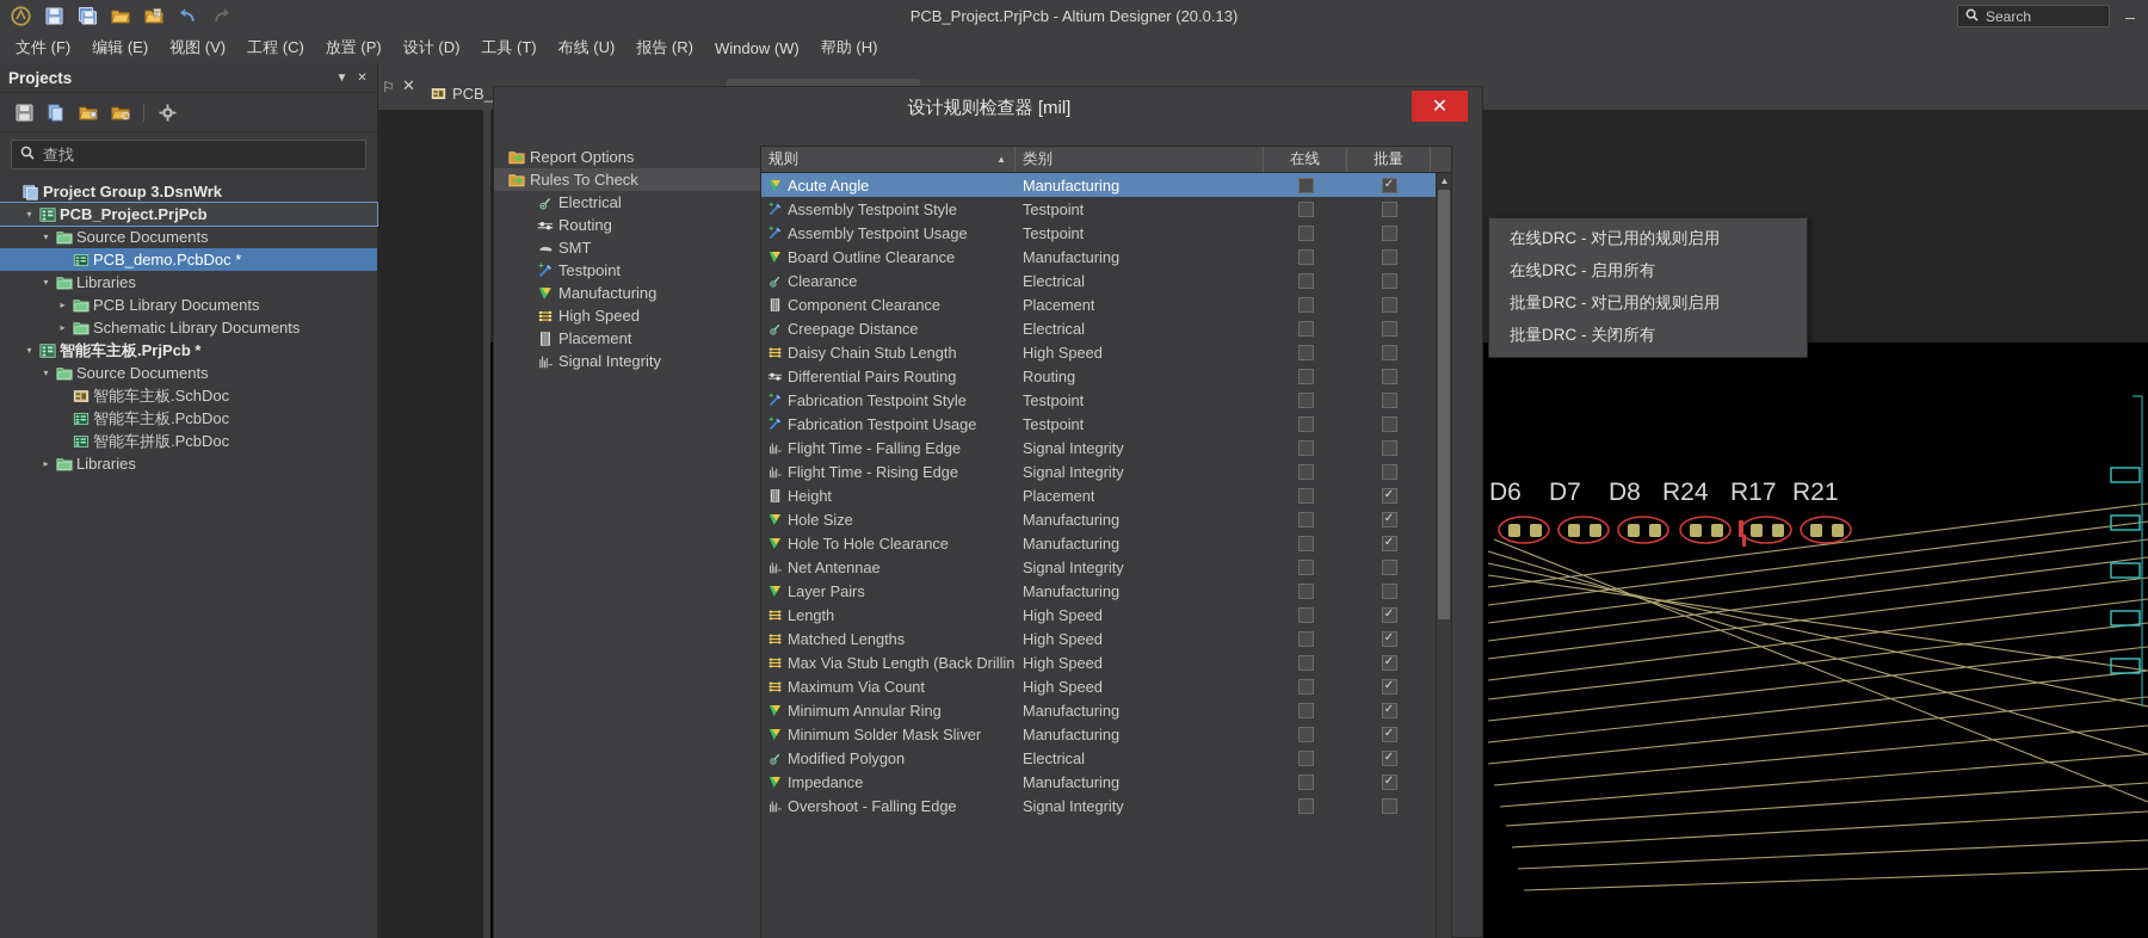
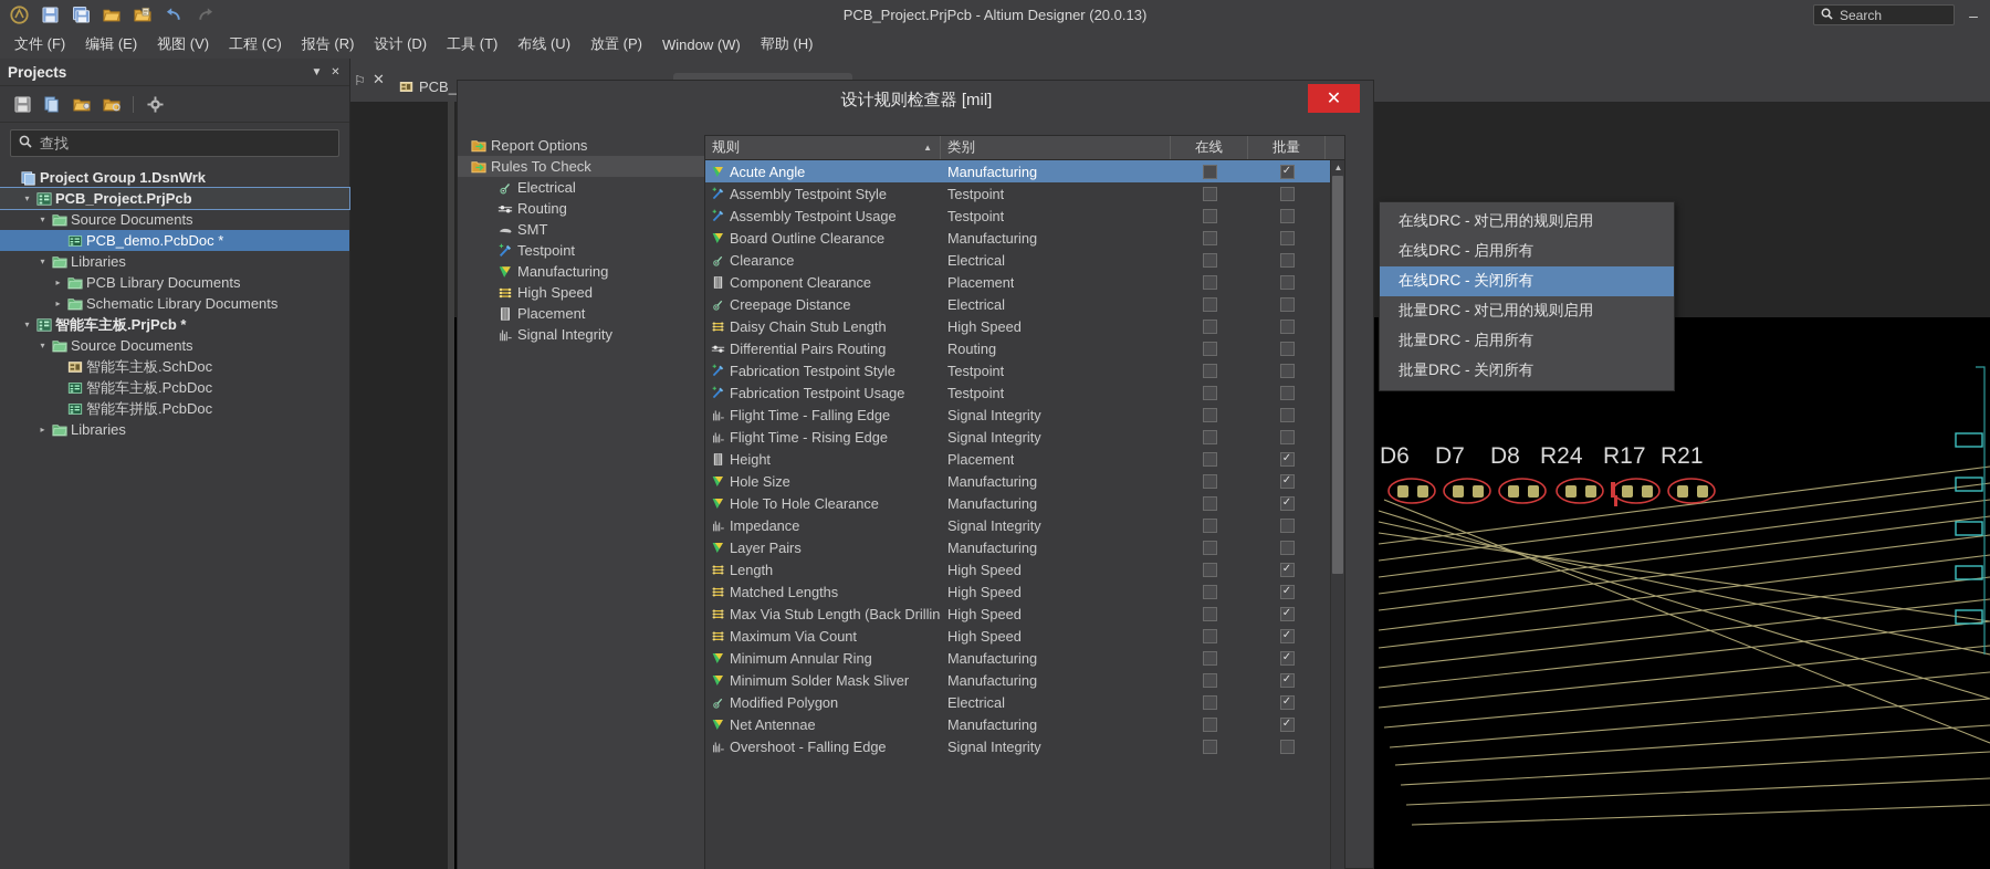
  PCB_Project.PrjPcb - Altium Designer (20.0.13)
  Search
  –
  文件 (F)
  编辑 (E)
  视图 (V)
  工程 (C)
- 放置 (P)
+ 报告 (R)
  设计 (D)
  工具 (T)
  布线 (U)
- 报告 (R)
+ 放置 (P)
  Window (W)
  帮助 (H)
  D6
  D7
  D8
  R24
  R17
  R21
  ⚐
  ✕
  Projects
  ▼
  ✕
  查找
- Project Group 3.DsnWrk
+ Project Group 1.DsnWrk
  ▾
  PCB_Project.PrjPcb
  ▾
  Source Documents
  PCB_demo.PcbDoc *
  ▾
  Libraries
  ▸
  PCB Library Documents
  ▸
  Schematic Library Documents
  ▾
  智能车主板.PrjPcb *
  ▾
  Source Documents
  智能车主板.SchDoc
  智能车主板.PcbDoc
  智能车拼版.PcbDoc
  ▸
  Libraries
  设计规则检查器 [mil]
  ✕
  Report Options
  Rules To Check
  Electrical
  Routing
  SMT
  Testpoint
  Manufacturing
  High Speed
  Placement
  Signal Integrity
  规则
  ▲
  类别
  在线
  批量
  Acute Angle
  Manufacturing
  ✓
  Assembly Testpoint Style
  Testpoint
  Assembly Testpoint Usage
  Testpoint
  Board Outline Clearance
  Manufacturing
  Clearance
  Electrical
  Component Clearance
  Placement
  Creepage Distance
  Electrical
  Daisy Chain Stub Length
  High Speed
  Differential Pairs Routing
  Routing
  Fabrication Testpoint Style
  Testpoint
  Fabrication Testpoint Usage
  Testpoint
  Flight Time - Falling Edge
  Signal Integrity
  Flight Time - Rising Edge
  Signal Integrity
  Height
  Placement
  ✓
  Hole Size
  Manufacturing
  ✓
  Hole To Hole Clearance
  Manufacturing
  ✓
- Net Antennae
+ Impedance
  Signal Integrity
  Layer Pairs
  Manufacturing
  Length
  High Speed
  ✓
  Matched Lengths
  High Speed
  ✓
  Max Via Stub Length (Back Drillin
  High Speed
  ✓
  Maximum Via Count
  High Speed
  ✓
  Minimum Annular Ring
  Manufacturing
  ✓
  Minimum Solder Mask Sliver
  Manufacturing
  ✓
  Modified Polygon
  Electrical
  ✓
- Impedance
+ Net Antennae
  Manufacturing
  ✓
  Overshoot - Falling Edge
  Signal Integrity
  ▲
  在线DRC - 对已用的规则启用
  在线DRC - 启用所有
+ 在线DRC - 关闭所有
  批量DRC - 对已用的规则启用
+ 批量DRC - 启用所有
  批量DRC - 关闭所有
